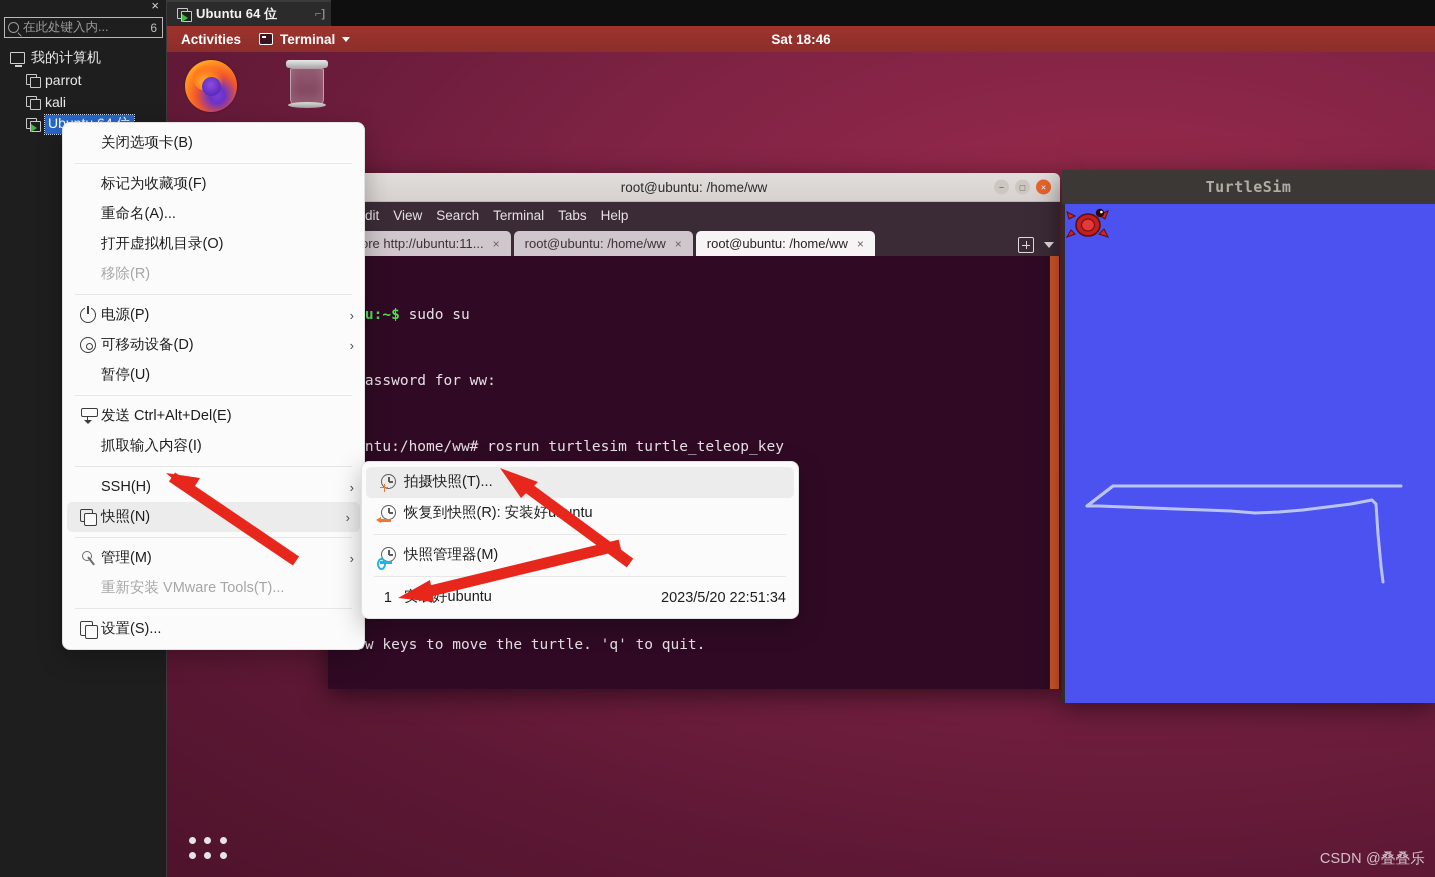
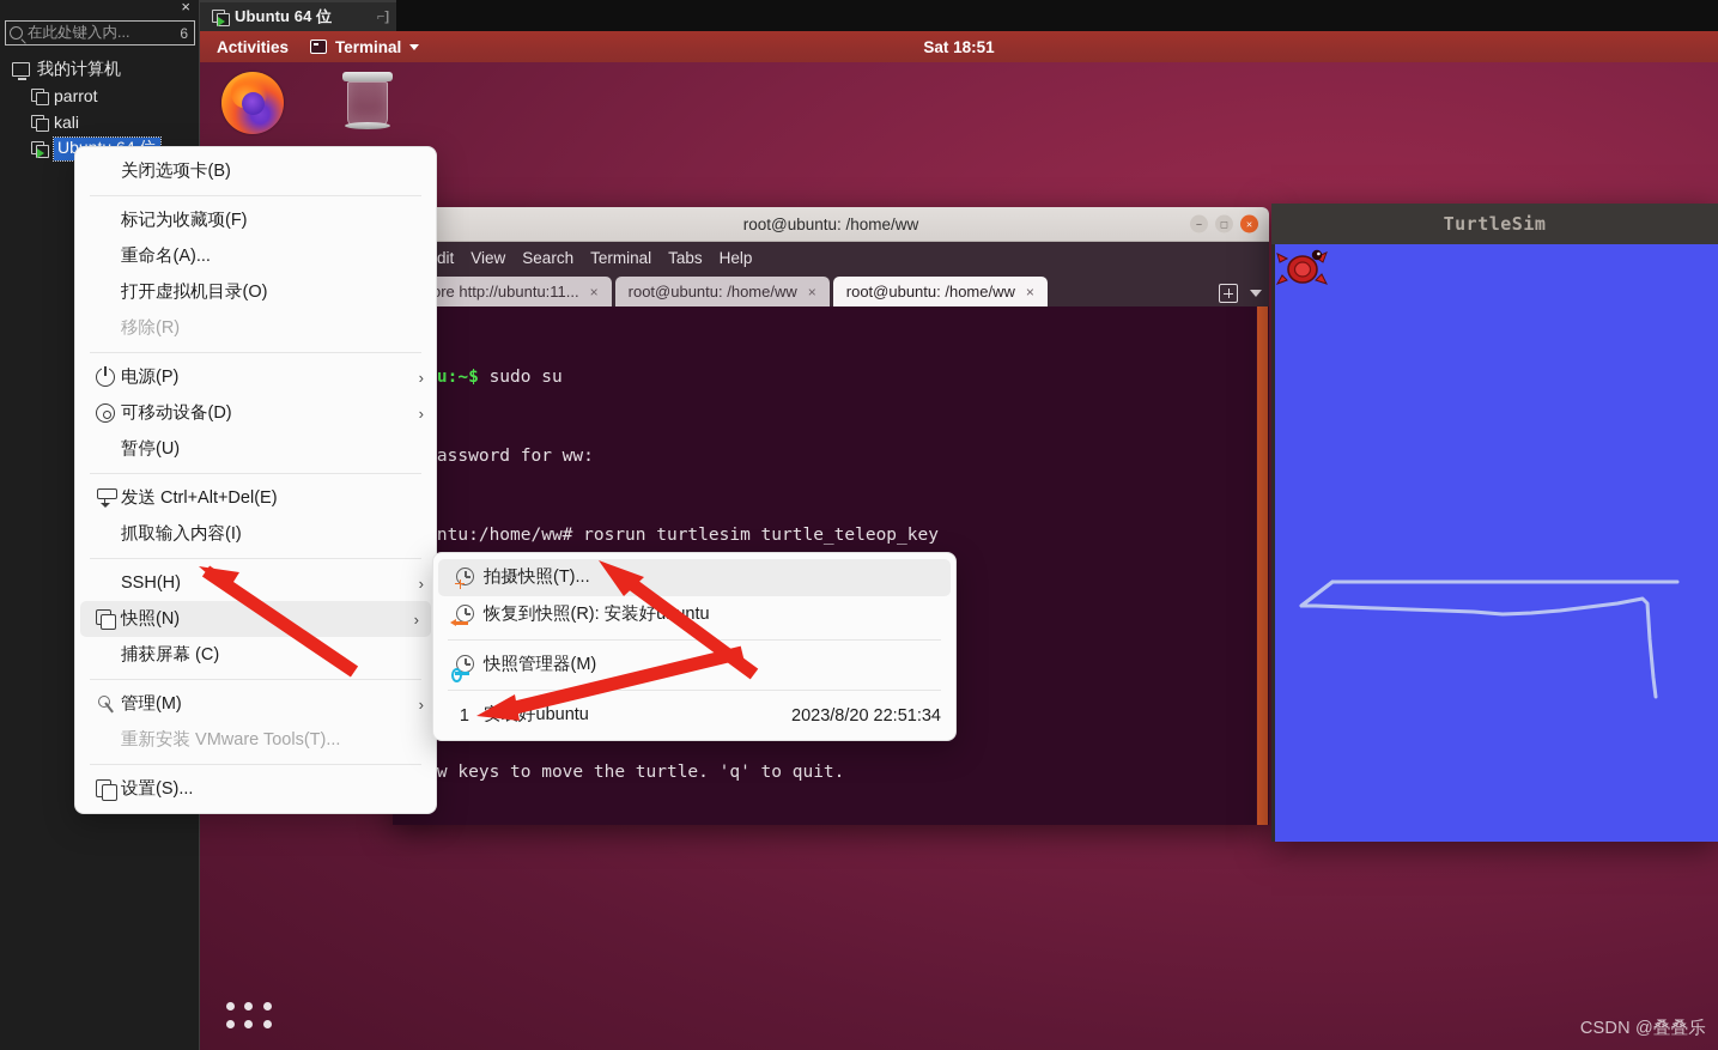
  Ubuntu 64 位
  ⌐]
  ×
  在此处键入内...
  6
  我的计算机
  parrot
  kali
  Activities
  Terminal
- Sat 18:46
+ Sat 18:51
  CSDN @叠叠乐
  root@ubuntu: /home/ww
  −
  □
  ×
  dit
  View
  Search
  Terminal
  Tabs
  Help
  re http://ubuntu:11...
  ×
  root@ubuntu: /home/ww
  ×
  root@ubuntu: /home/ww
  ×
  u:~$ sudo su
  assword for ww:
  ntu:/home/ww# rosrun turtlesim turtle_teleop_key
  w keys to move the turtle. 'q' to quit.
  TurtleSim
  关闭选项卡(B)
  标记为收藏项(F)
  重命名(A)...
  打开虚拟机目录(O)
  移除(R)
  电源(P)
  ›
  可移动设备(D)
  ›
  暂停(U)
  发送 Ctrl+Alt+Del(E)
  抓取输入内容(I)
  SSH(H)
  ›
  快照(N)
  ›
+ 捕获屏幕 (C)
  管理(M)
  ›
  重新安装 VMware Tools(T)...
  设置(S)...
  拍摄快照(T)...
  恢复到快照(R): 安装好untu
  快照管理器(M)
  1
  好ubuntu
- 2023/5/20 22:51:34
+ 2023/8/20 22:51:34
